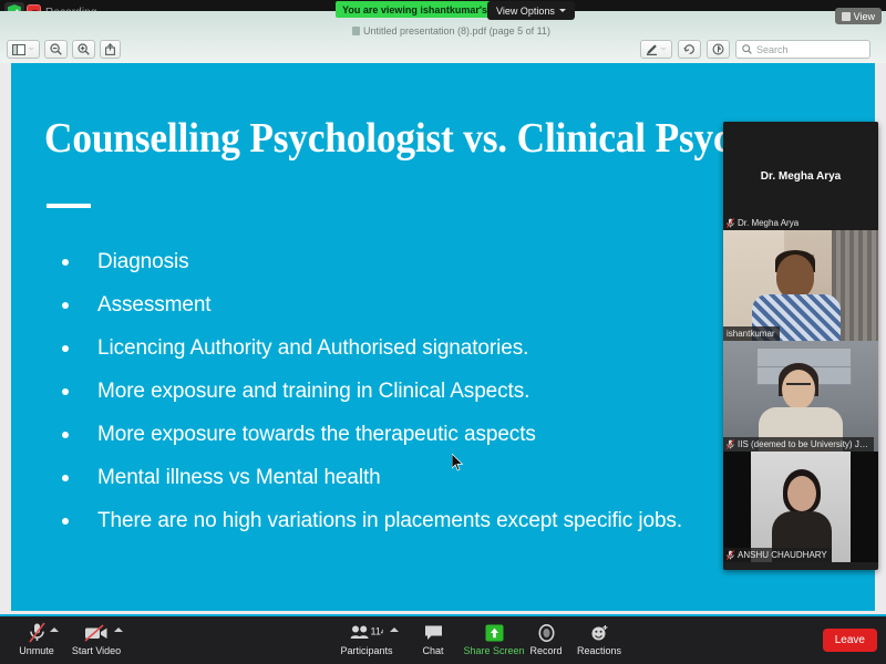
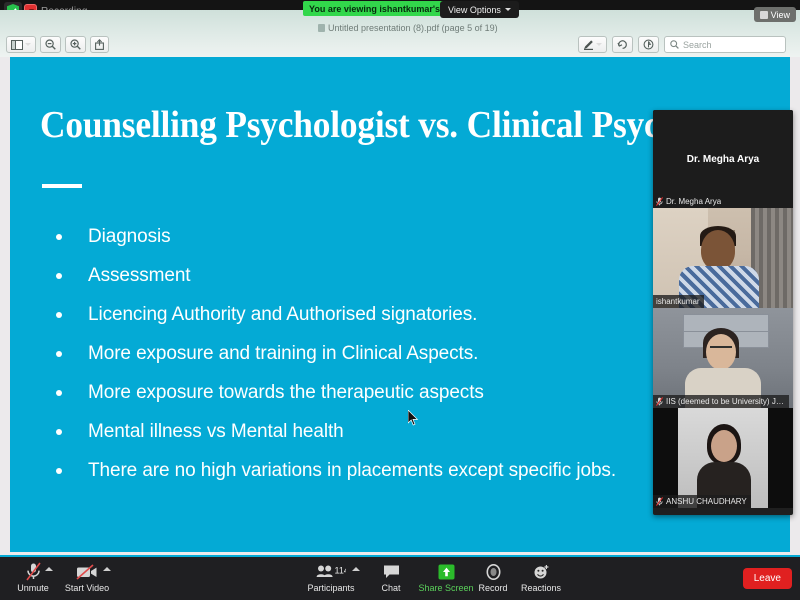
- Untitled presentation (8).pdf (page 5 of 11)
+ Untitled presentation (8).pdf (page 5 of 19)
  Search
  You are viewing ishantkumar's
  View Options
  View
  Counselling Psychologist vs. Clinical Psyc
  Diagnosis
  Assessment
  Licencing Authority and Authorised signatories.
  More exposure and training in Clinical Aspects.
  More exposure towards the therapeutic aspects
  Mental illness vs Mental health
  There are no high variations in placements except specific jobs.
  Dr. Megha Arya
  Dr. Megha Arya
  ishantkumar
  IIS (deemed to be University) Jai.
  ANSHU CHAUDHARY
  Unmute
  Start Video
  Participants
  Chat
  Share Screen
  Record
  Reactions
  Leave
